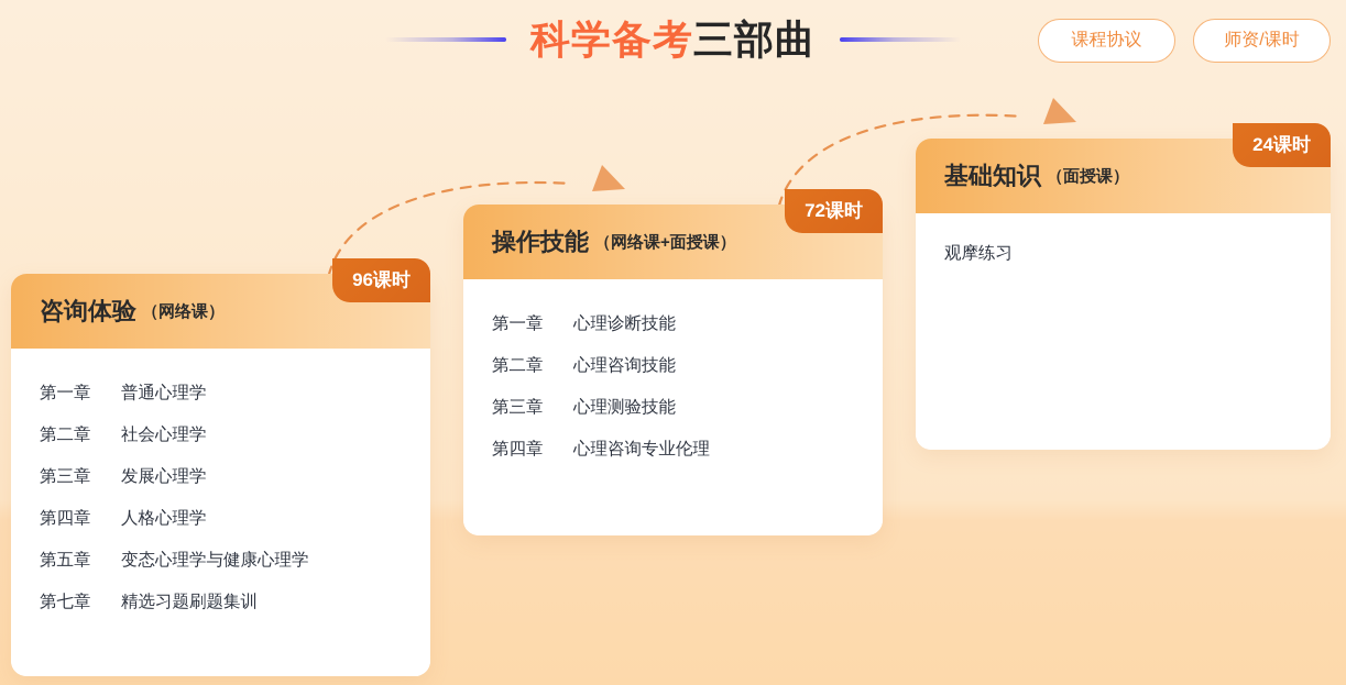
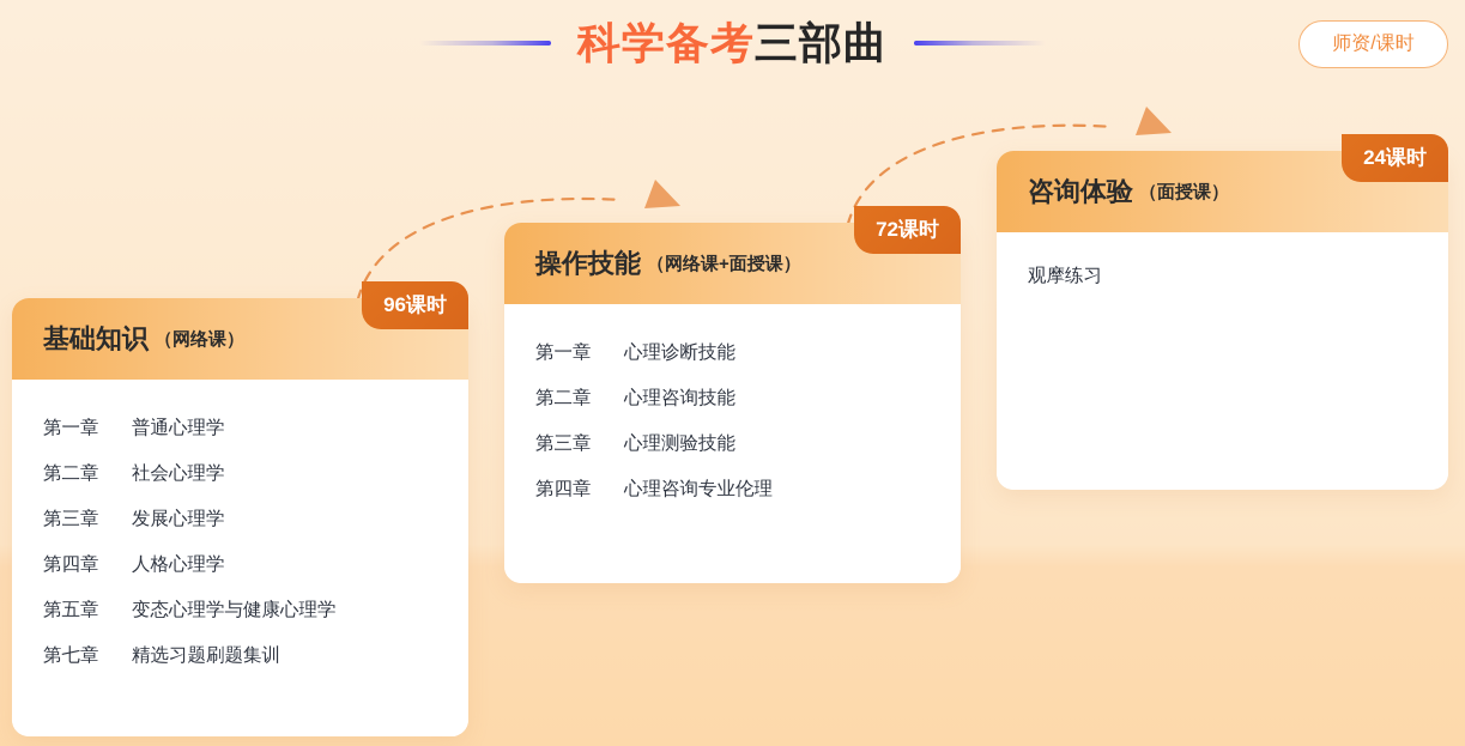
  科学备考三部曲
- 课程协议
  师资/课时
- 咨询体验
+ 基础知识
  （网络课）
  96课时
  第一章
  普通心理学
  第二章
  社会心理学
  第三章
  发展心理学
  第四章
  人格心理学
  第五章
  变态心理学与健康心理学
  第七章
  精选习题刷题集训
  操作技能
  （网络课+面授课）
  72课时
  第一章
  心理诊断技能
  第二章
  心理咨询技能
  第三章
  心理测验技能
  第四章
  心理咨询专业伦理
- 基础知识
+ 咨询体验
  （面授课）
  24课时
  观摩练习
